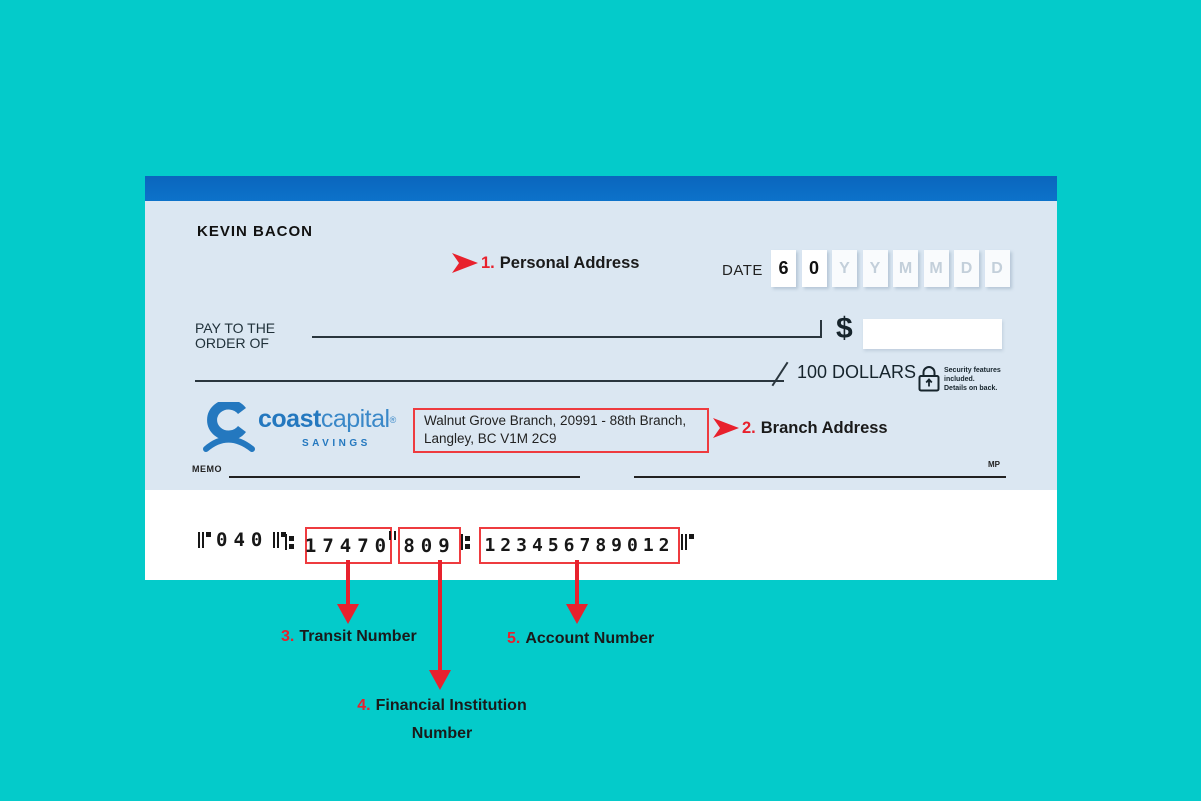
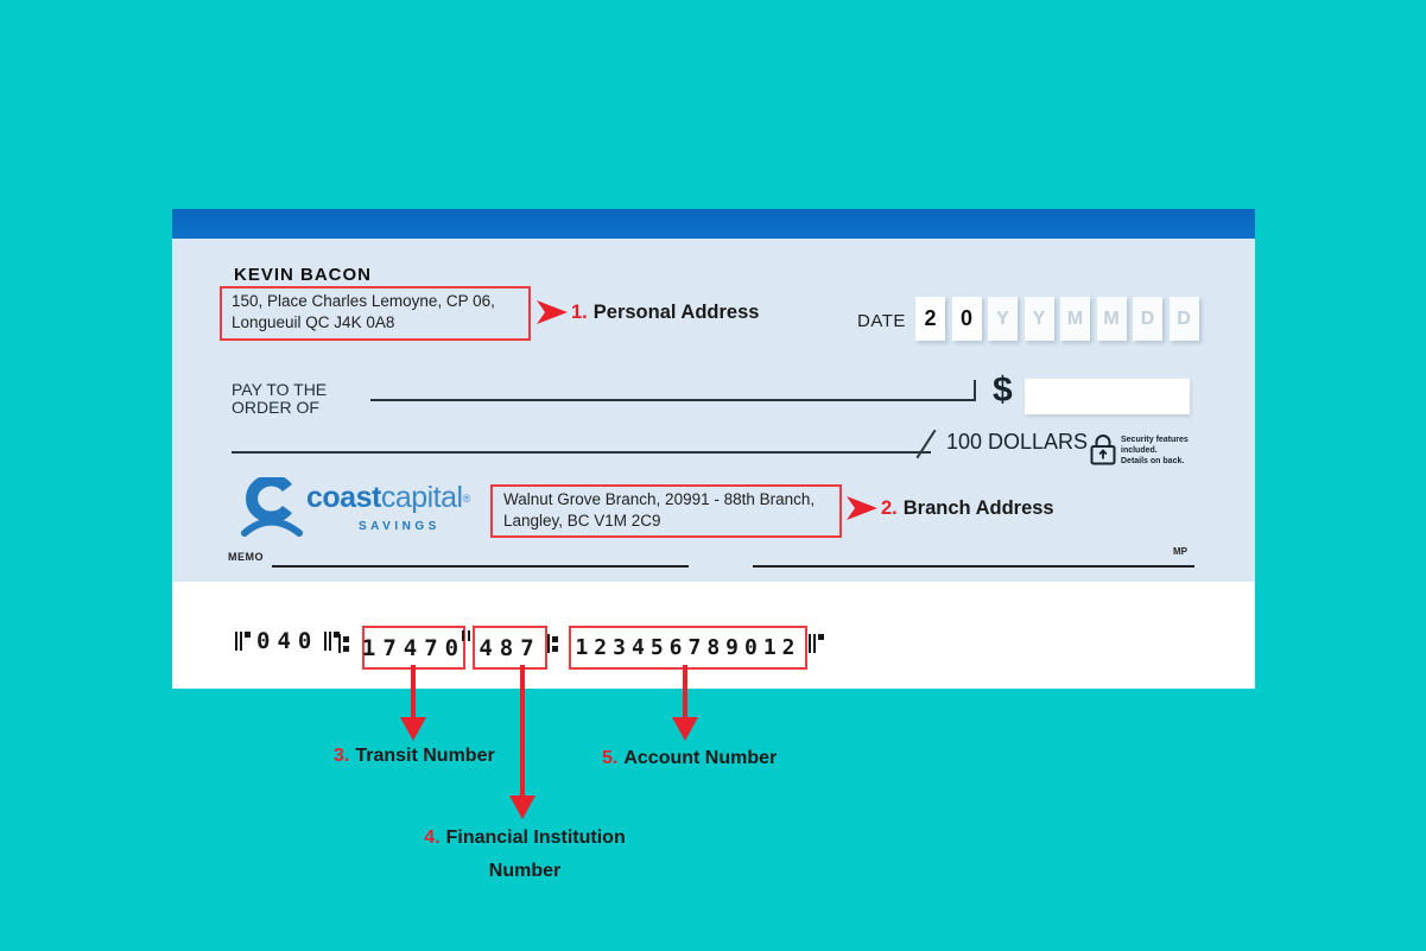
  KEVIN BACON
+ 150, Place Charles Lemoyne, CP 06,
+ Longueuil QC J4K 0A8
  1. Personal Address
  DATE
- 6
+ 2
  0
  Y
  Y
  M
  M
  D
  D
  PAY TO THE
  ORDER OF
  $
  100 DOLLARS
  coastcapital®
  SAVINGS
  Walnut Grove Branch, 20991 - 88th Branch,
  Langley, BC V1M 2C9
  2. Branch Address
  MEMO
  MP
  040
  17470
- 809
+ 487
  123456789012
  3. Transit Number
  4. Financial Institution
  Number
  5. Account Number
